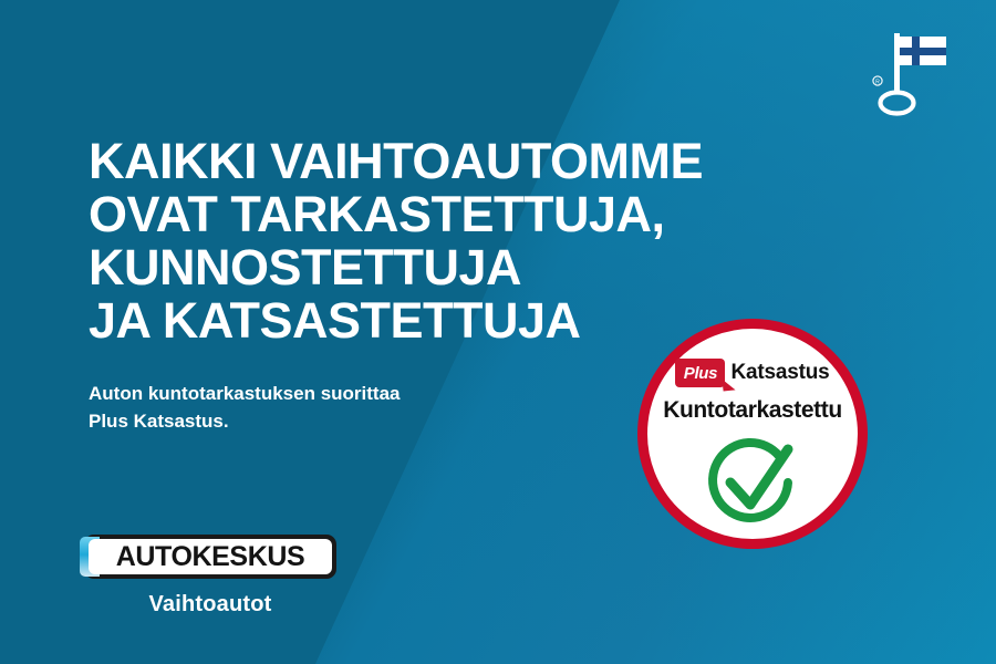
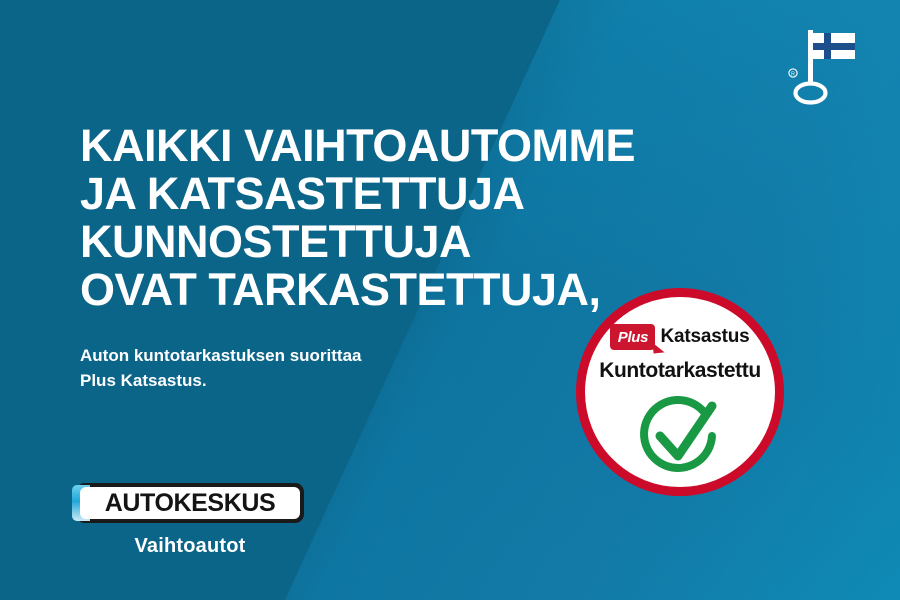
  KAIKKI VAIHTOAUTOMME
- OVAT TARKASTETTUJA,
+ JA KATSASTETTUJA
  KUNNOSTETTUJA
- JA KATSASTETTUJA
+ OVAT TARKASTETTUJA,
  Auton kuntotarkastuksen suorittaa
  Plus Katsastus.
  AUTOKESKUS
  Vaihtoautot
  Plus
  Katsastus
  Kuntotarkastettu
